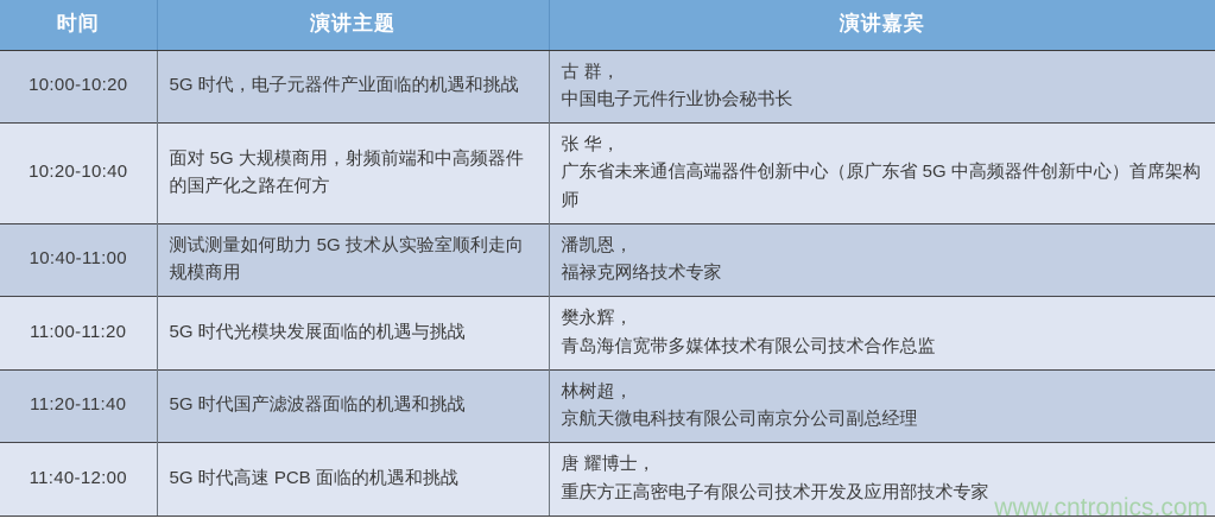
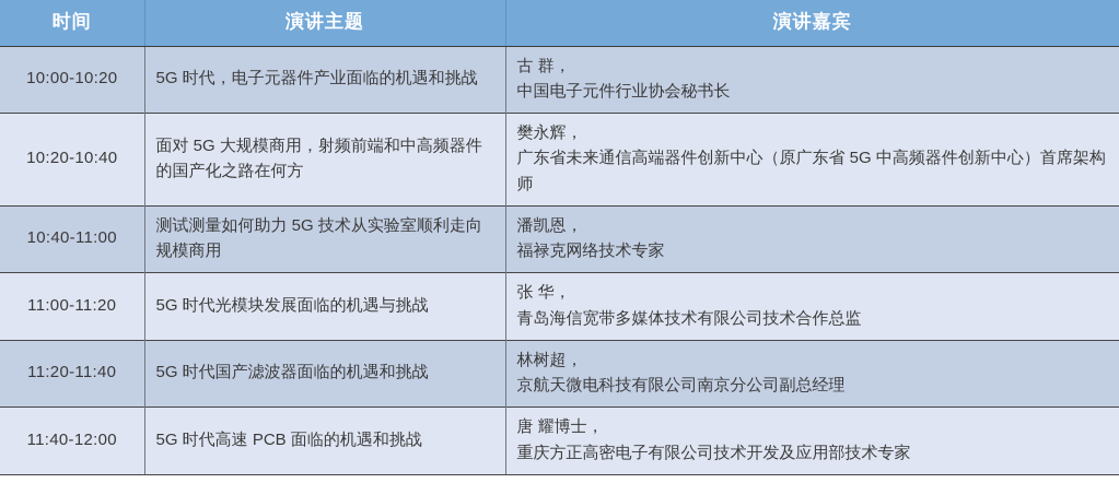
  时间	演讲主题	演讲嘉宾
  10:00-10:20	5G 时代，电子元器件产业面临的机遇和挑战	古 群， 中国电子元件行业协会秘书长
- 10:20-10:40	面对 5G 大规模商用，射频前端和中高频器件的国产化之路在何方	张 华， 广东省未来通信高端器件创新中心（原广东省 5G 中高频器件创新中心）首席架构师
+ 10:20-10:40	面对 5G 大规模商用，射频前端和中高频器件的国产化之路在何方	樊永辉， 广东省未来通信高端器件创新中心（原广东省 5G 中高频器件创新中心）首席架构师
  10:40-11:00	测试测量如何助力 5G 技术从实验室顺利走向规模商用	潘凯恩， 福禄克网络技术专家
- 11:00-11:20	5G 时代光模块发展面临的机遇与挑战	樊永辉， 青岛海信宽带多媒体技术有限公司技术合作总监
+ 11:00-11:20	5G 时代光模块发展面临的机遇与挑战	张 华， 青岛海信宽带多媒体技术有限公司技术合作总监
  11:20-11:40	5G 时代国产滤波器面临的机遇和挑战	林树超， 京航天微电科技有限公司南京分公司副总经理
  11:40-12:00	5G 时代高速 PCB 面临的机遇和挑战	唐 耀博士， 重庆方正高密电子有限公司技术开发及应用部技术专家
- www.cntronics.com
